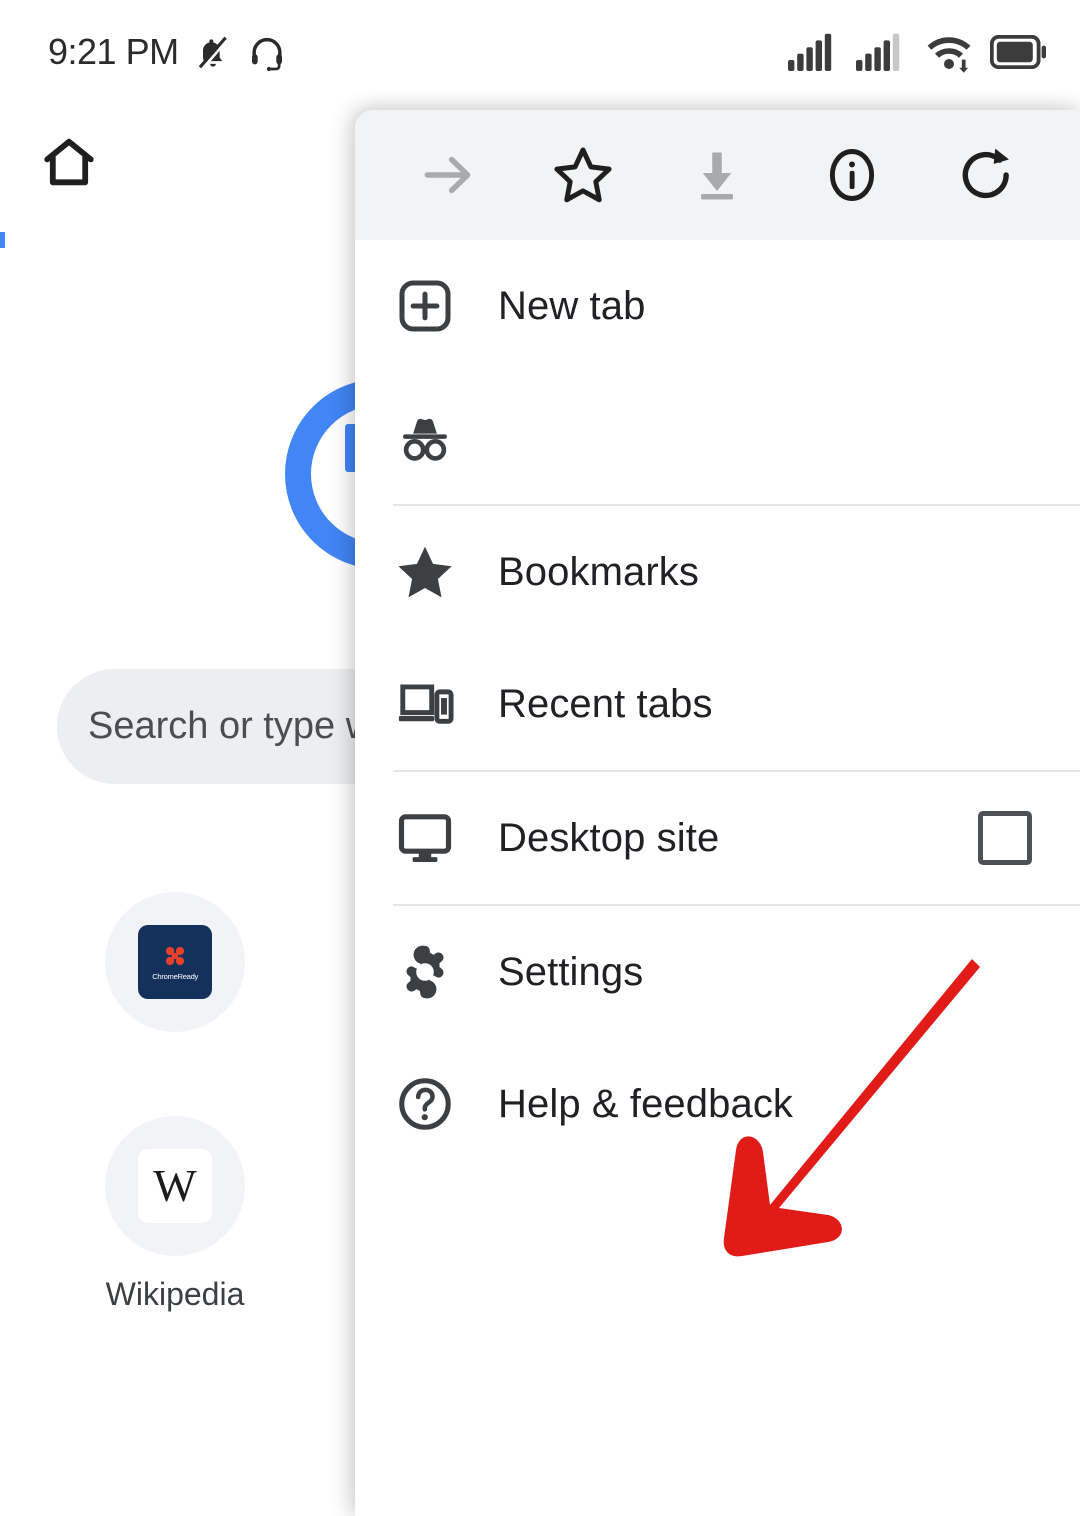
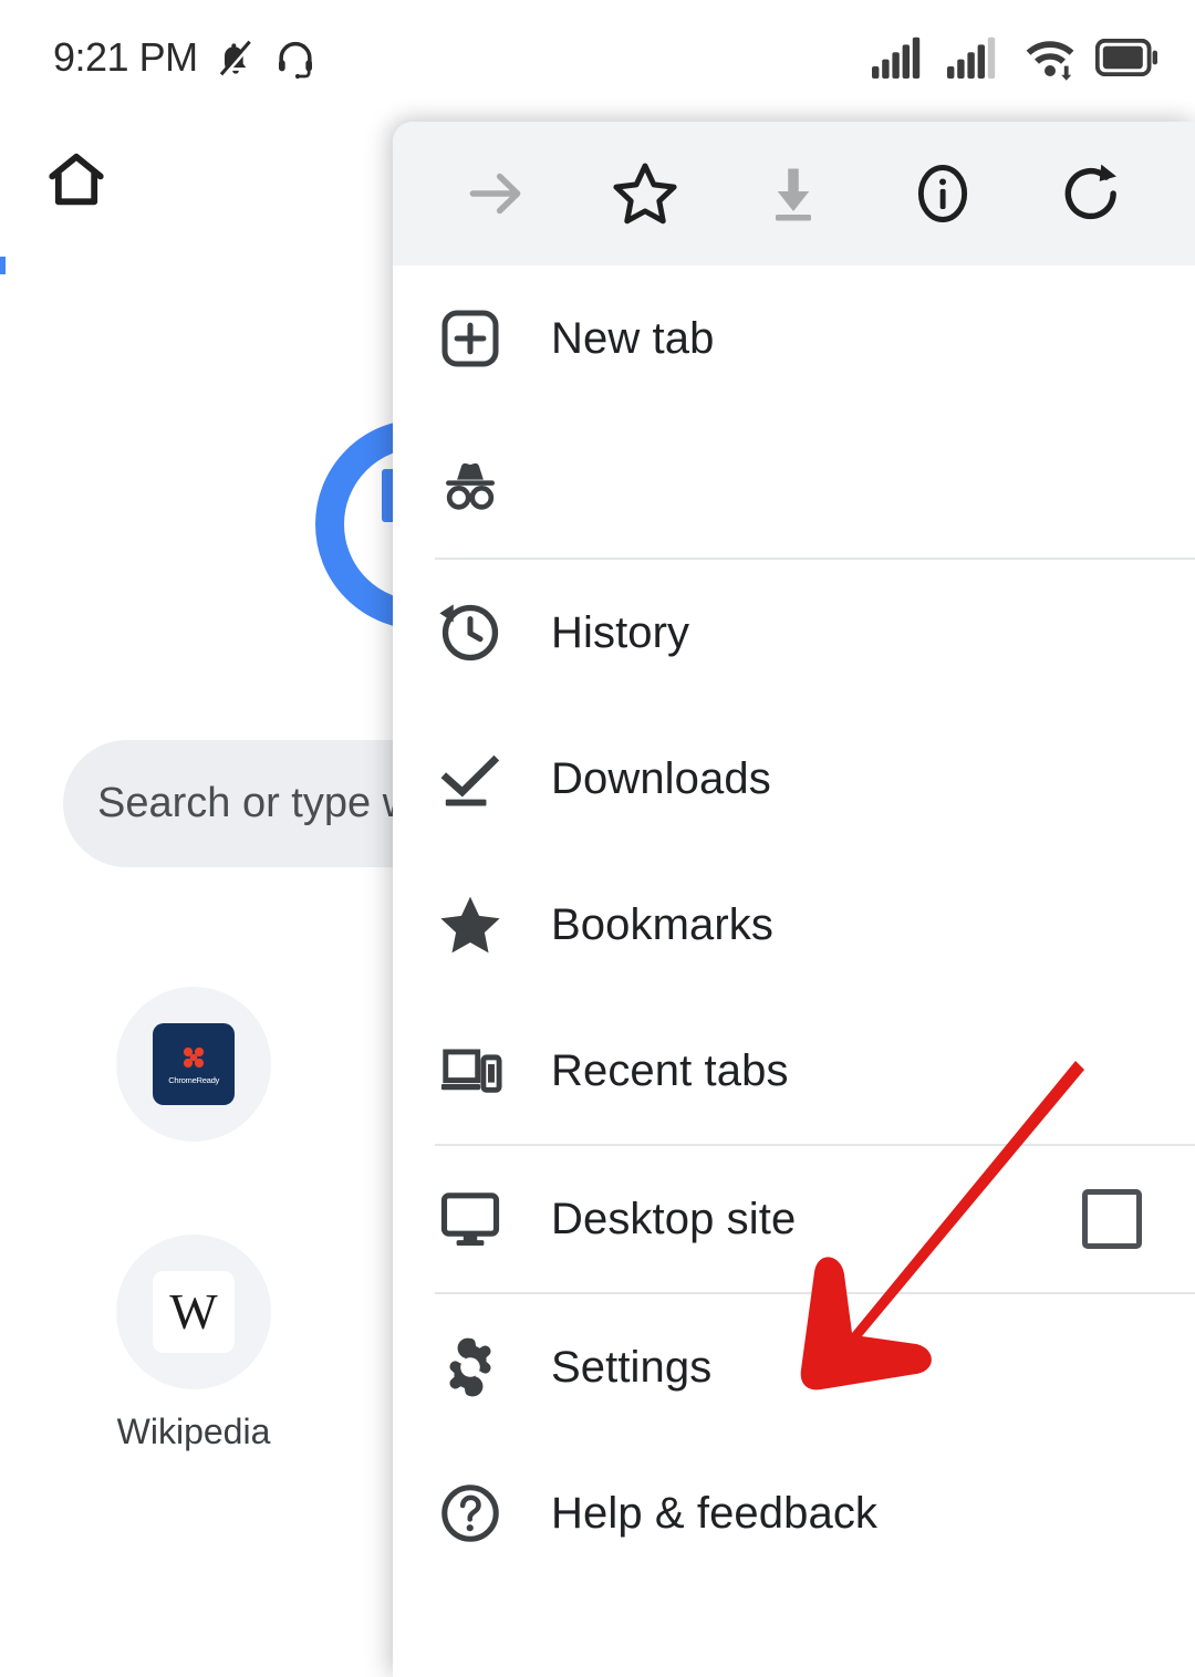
  Search or type
  ChromeReady
  W
  Wikipedia
  9:21 PM
  New tab
+ History
+ Downloads
  Bookmarks
  Recent tabs
  Desktop site
  Settings
  Help & feedback
